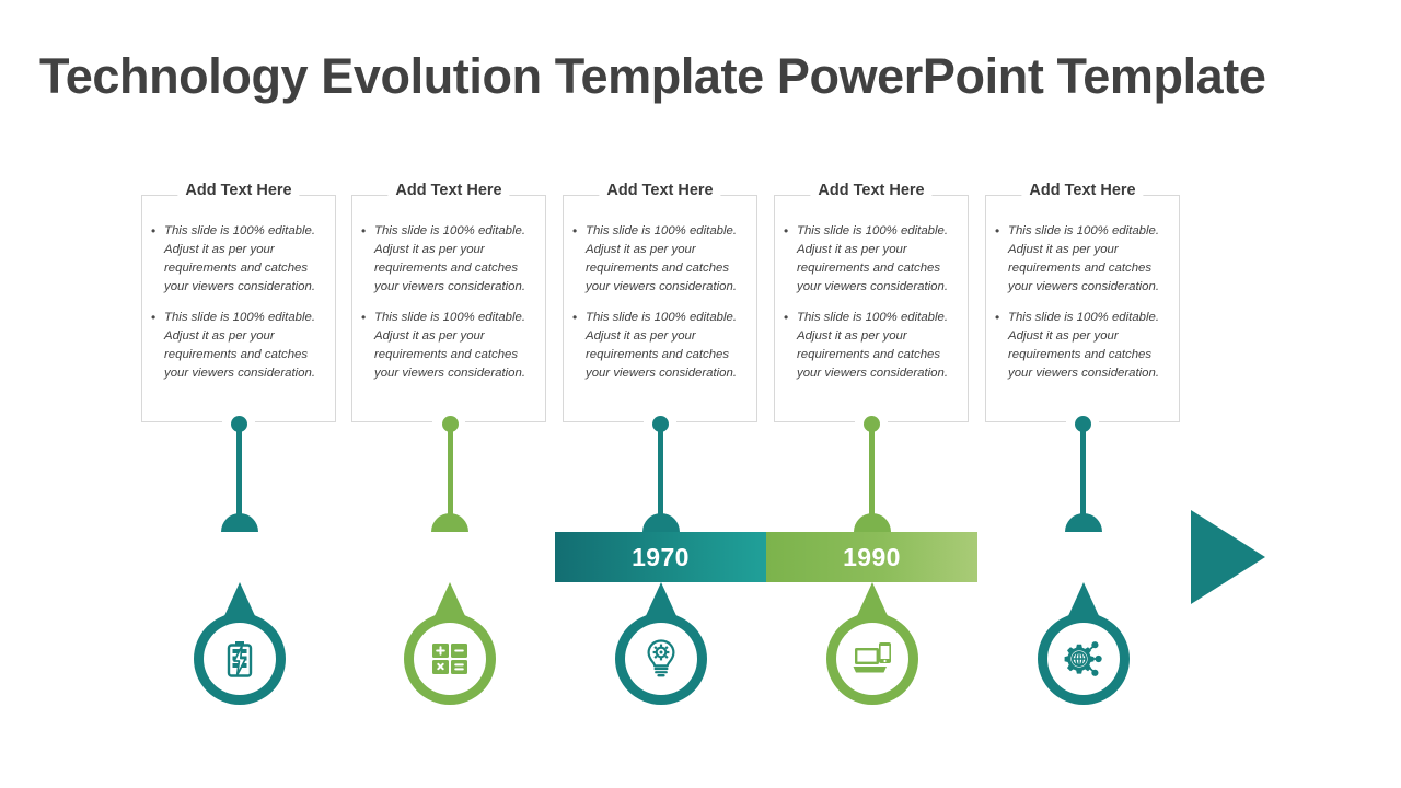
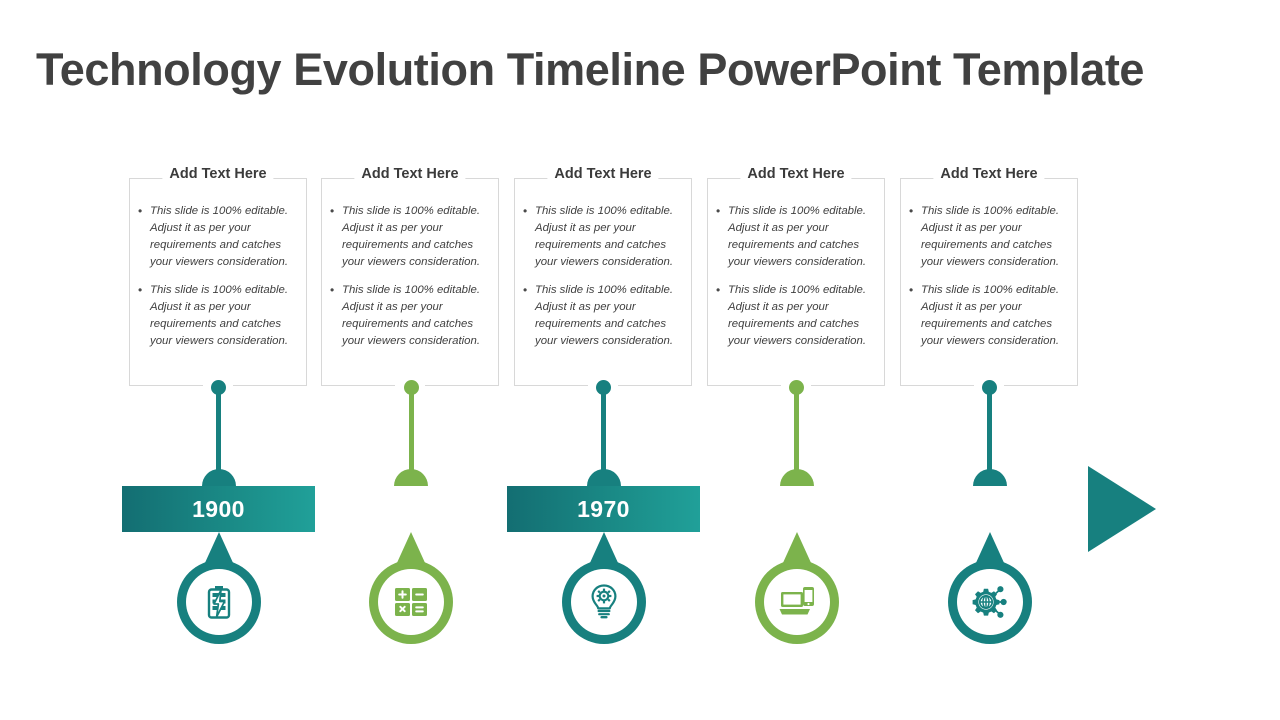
- Technology Evolution Template PowerPoint Template
+ Technology Evolution Timeline PowerPoint Template
  Add Text Here
  •
  This slide is 100% editable. Adjust it as per your requirements and catches your viewers consideration.
  •
  This slide is 100% editable. Adjust it as per your requirements and catches your viewers consideration.
  Add Text Here
  •
  This slide is 100% editable. Adjust it as per your requirements and catches your viewers consideration.
  •
  This slide is 100% editable. Adjust it as per your requirements and catches your viewers consideration.
  Add Text Here
  •
  This slide is 100% editable. Adjust it as per your requirements and catches your viewers consideration.
  •
  This slide is 100% editable. Adjust it as per your requirements and catches your viewers consideration.
  Add Text Here
  •
  This slide is 100% editable. Adjust it as per your requirements and catches your viewers consideration.
  •
  This slide is 100% editable. Adjust it as per your requirements and catches your viewers consideration.
  Add Text Here
  •
  This slide is 100% editable. Adjust it as per your requirements and catches your viewers consideration.
  •
  This slide is 100% editable. Adjust it as per your requirements and catches your viewers consideration.
+ 1900
  1970
- 1990
